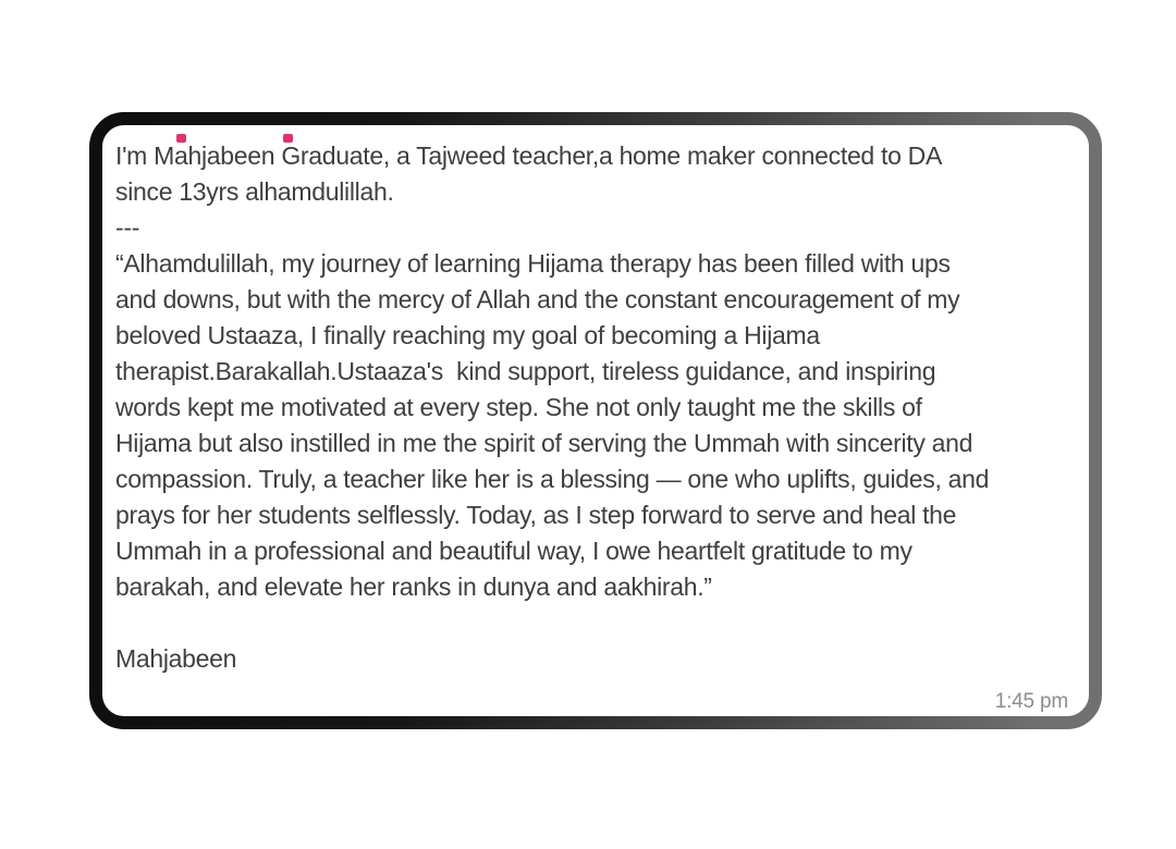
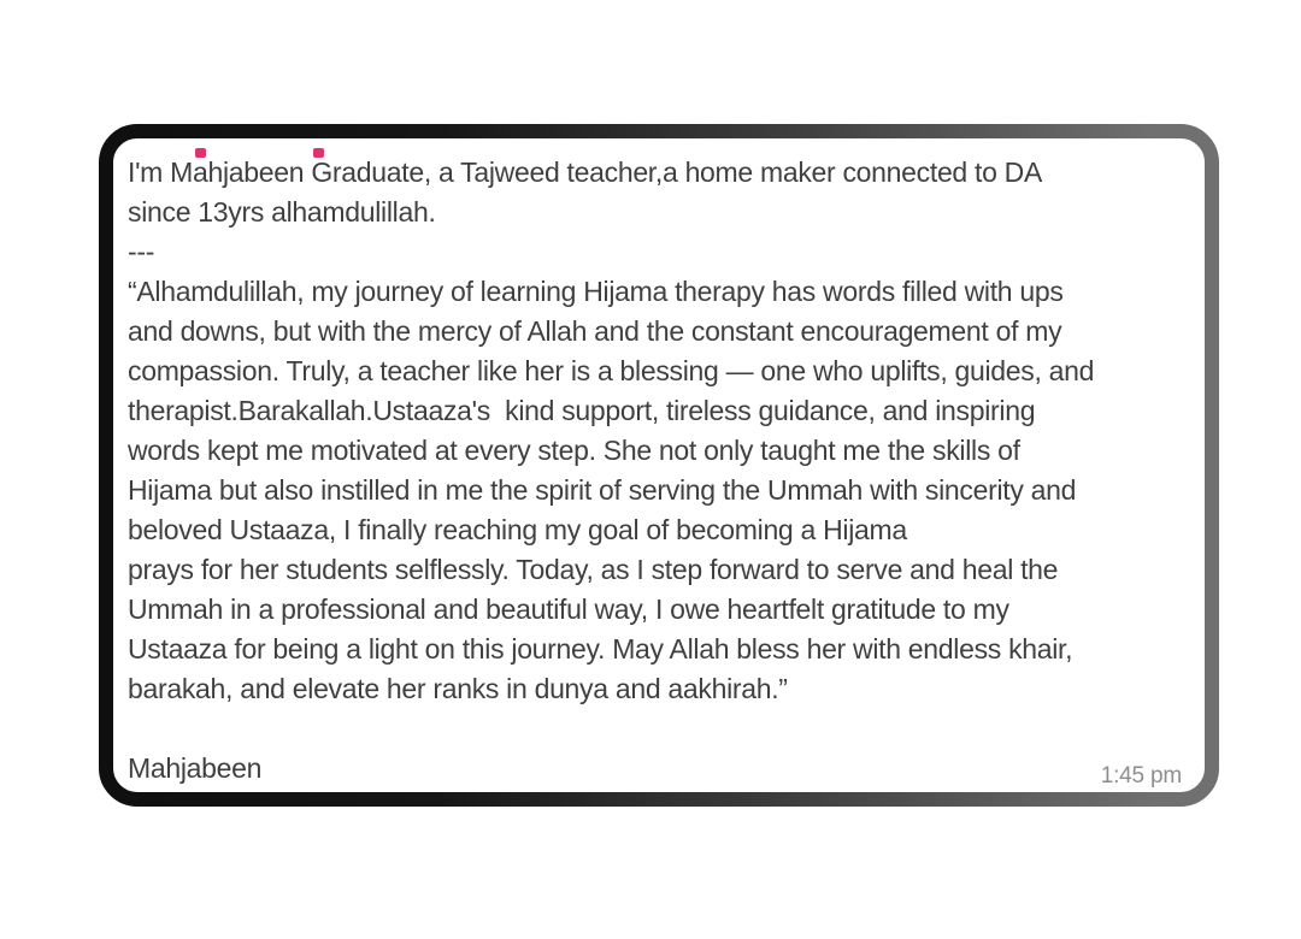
  I'm Mahjabeen Graduate, a Tajweed teacher,a home maker connected to DA
  since 13yrs alhamdulillah.
  ---
- “Alhamdulillah, my journey of learning Hijama therapy has been filled with ups
+ “Alhamdulillah, my journey of learning Hijama therapy has words filled with ups
  and downs, but with the mercy of Allah and the constant encouragement of my
- beloved Ustaaza, I finally reaching my goal of becoming a Hijama
+ compassion. Truly, a teacher like her is a blessing — one who uplifts, guides, and
  therapist.Barakallah.Ustaaza's kind support, tireless guidance, and inspiring
  words kept me motivated at every step. She not only taught me the skills of
  Hijama but also instilled in me the spirit of serving the Ummah with sincerity and
- compassion. Truly, a teacher like her is a blessing — one who uplifts, guides, and
+ beloved Ustaaza, I finally reaching my goal of becoming a Hijama
  prays for her students selflessly. Today, as I step forward to serve and heal the
  Ummah in a professional and beautiful way, I owe heartfelt gratitude to my
+ Ustaaza for being a light on this journey. May Allah bless her with endless khair,
  barakah, and elevate her ranks in dunya and aakhirah.”
  Mahjabeen
  1:45 pm
